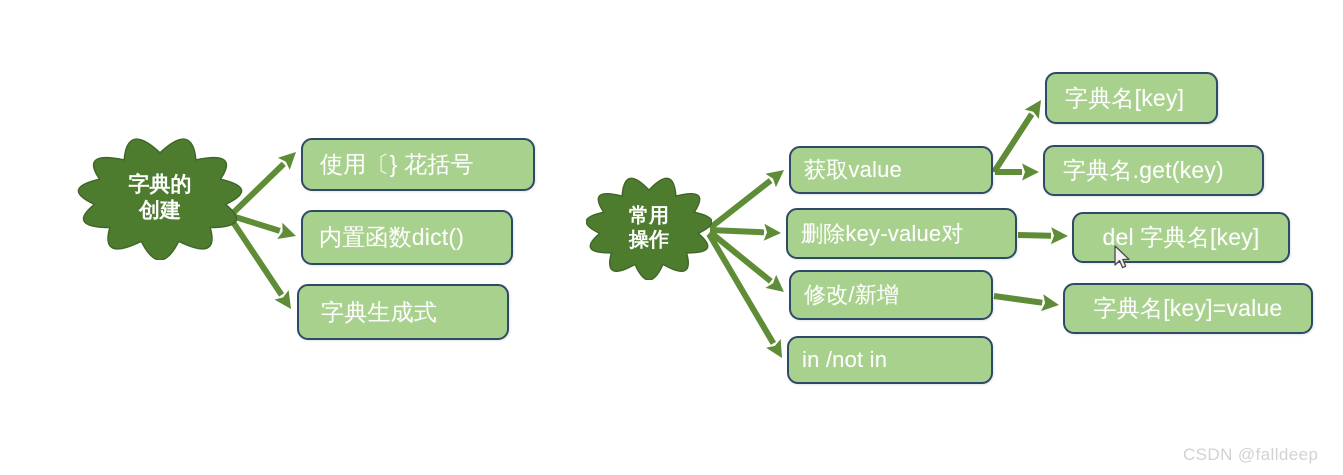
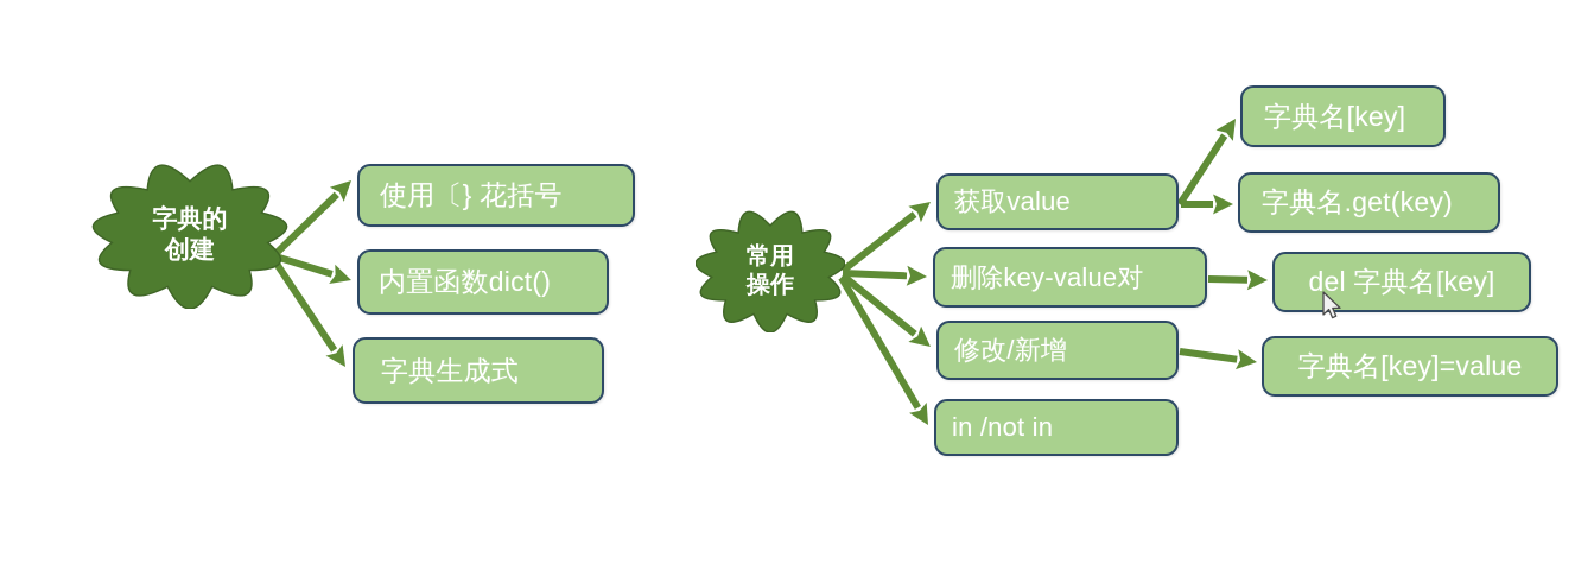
  字典的
  创建
  常用
  操作
  使用〔} 花括号
  内置函数dict()
  字典生成式
  获取value
  删除key-value对
  修改/新增
  in /not in
  字典名[key]
  字典名.get(key)
  del 字典名[key]
  字典名[key]=value
- CSDN @falldeep
